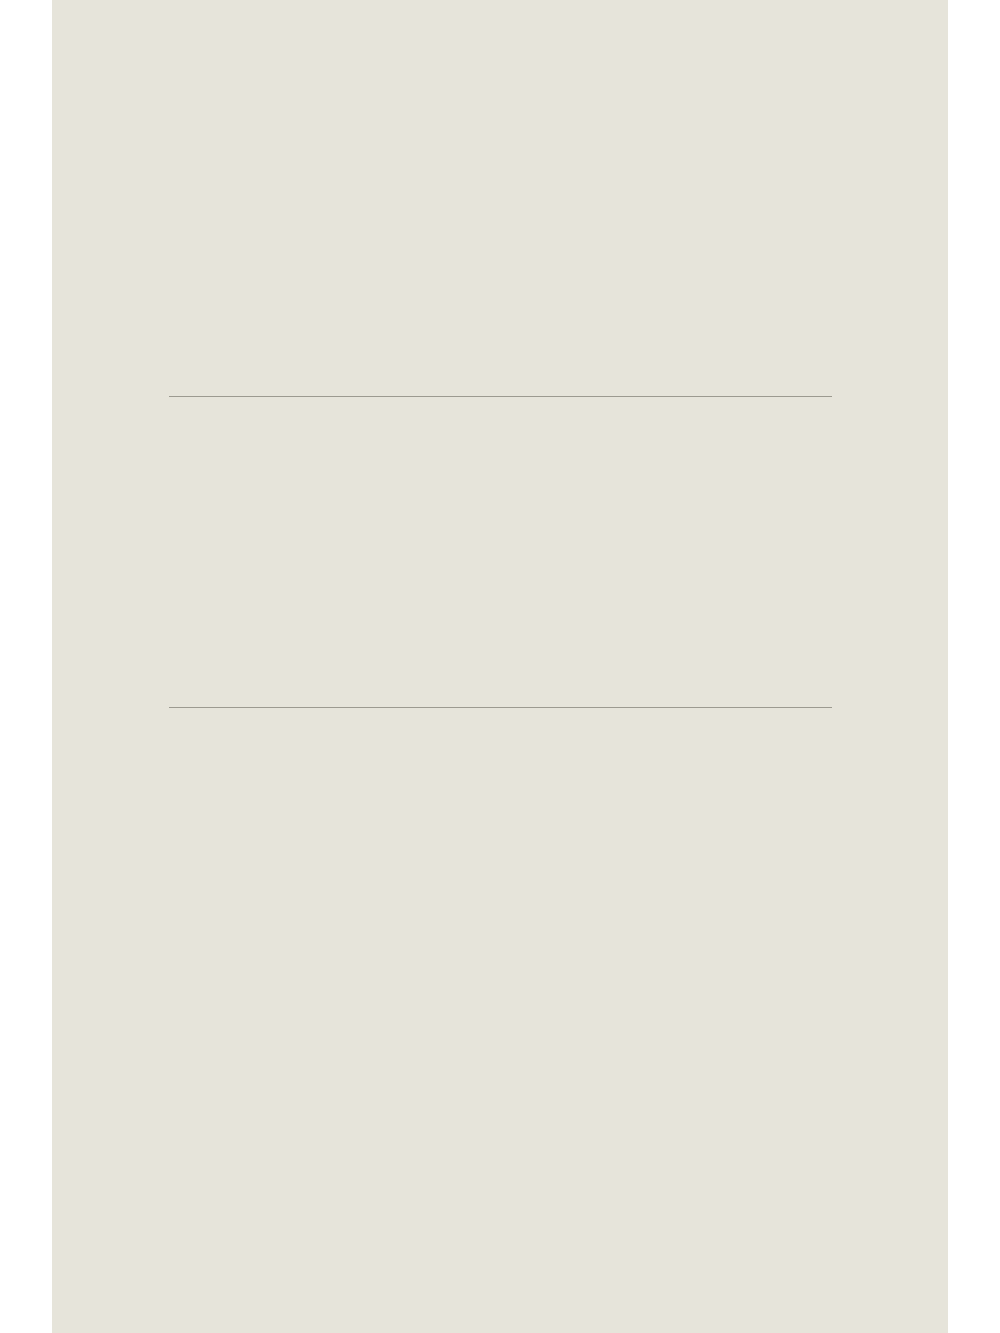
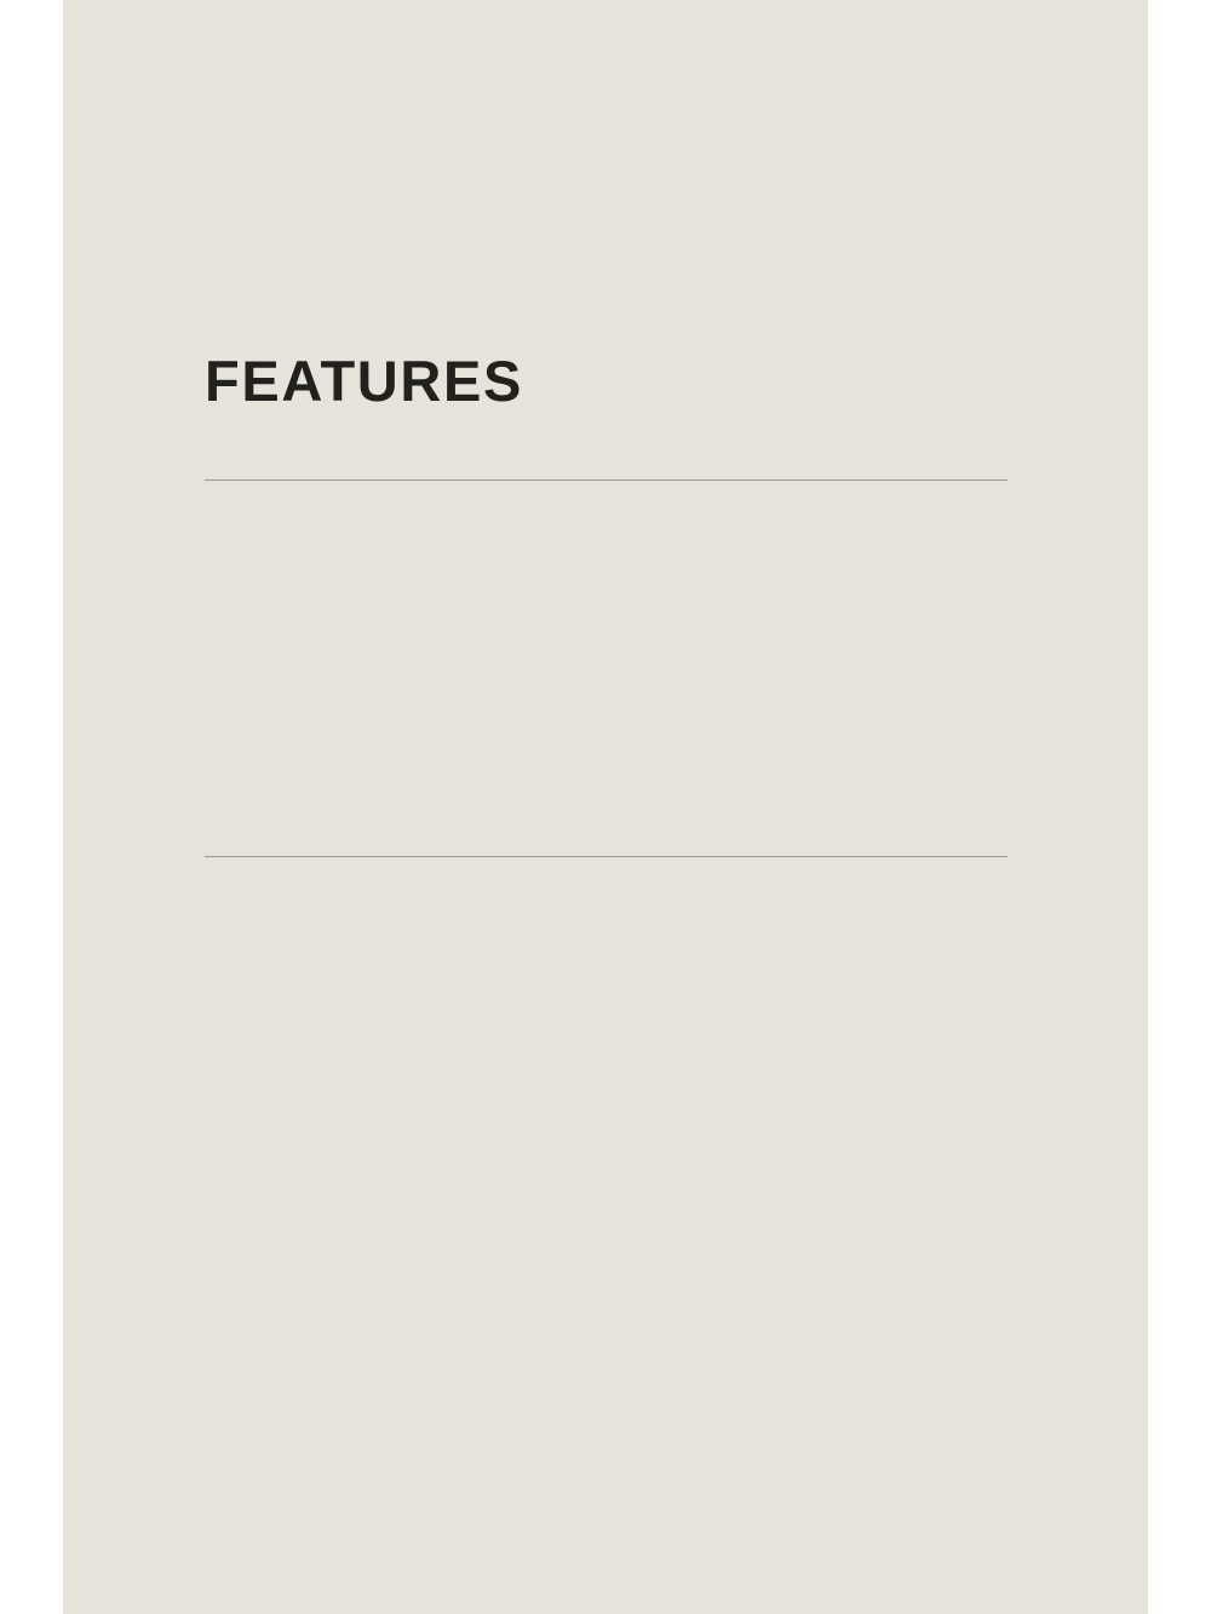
+ FEATURES
